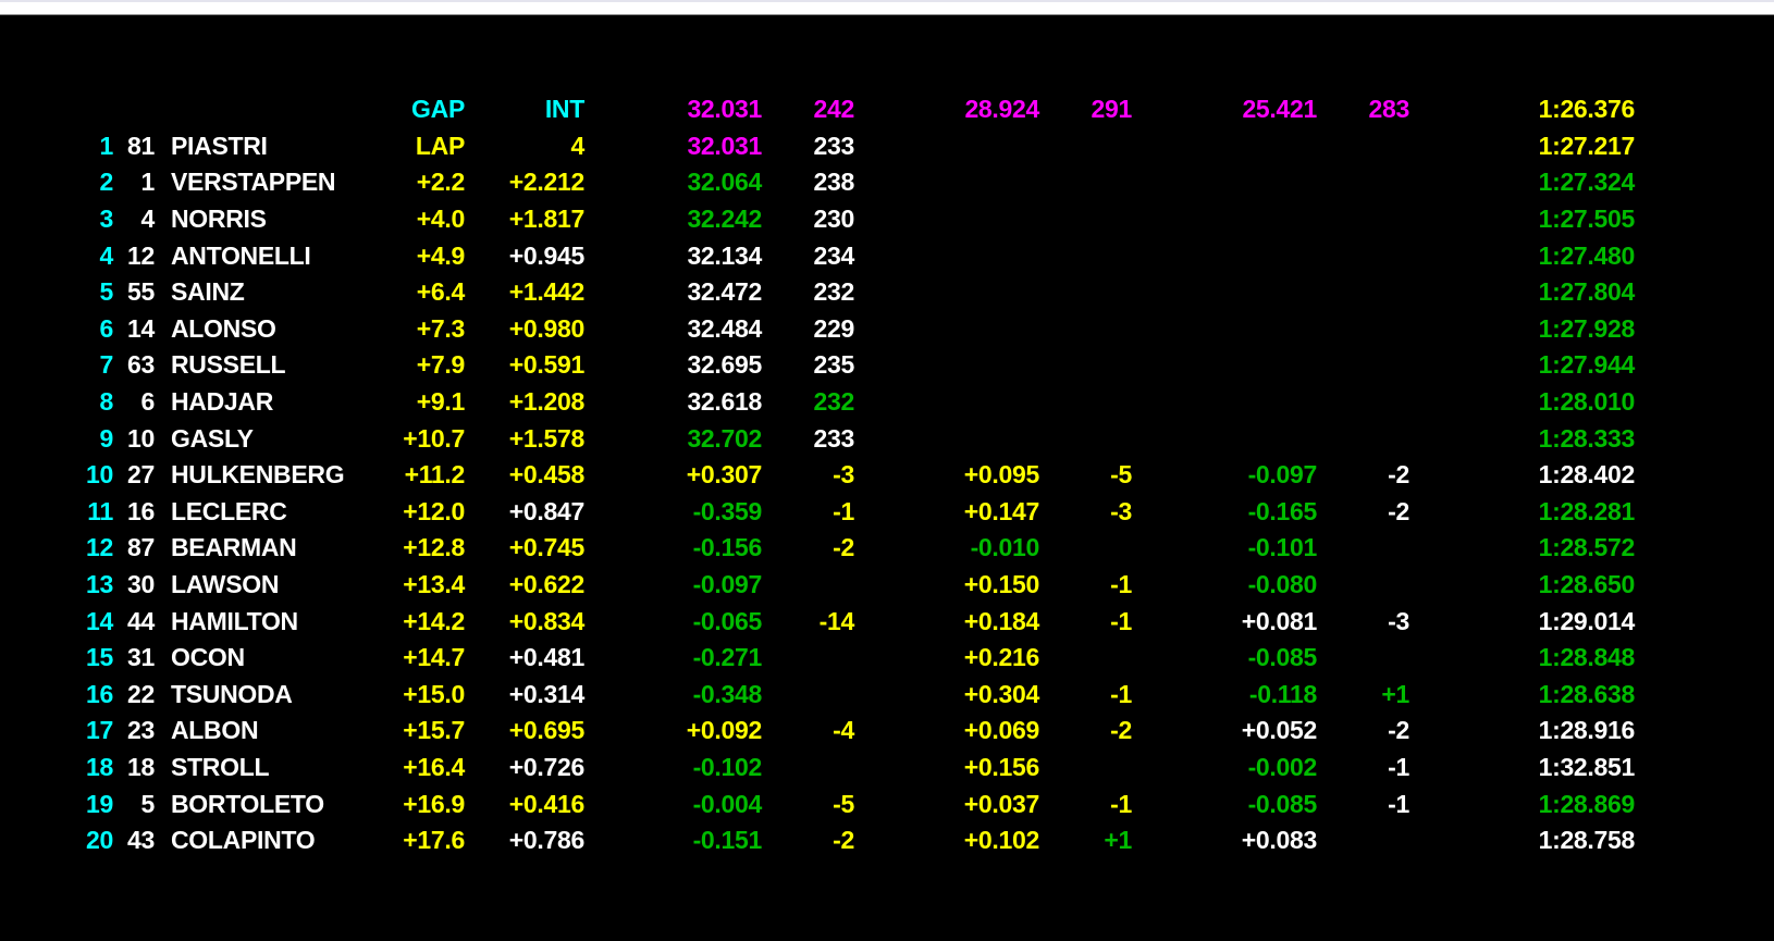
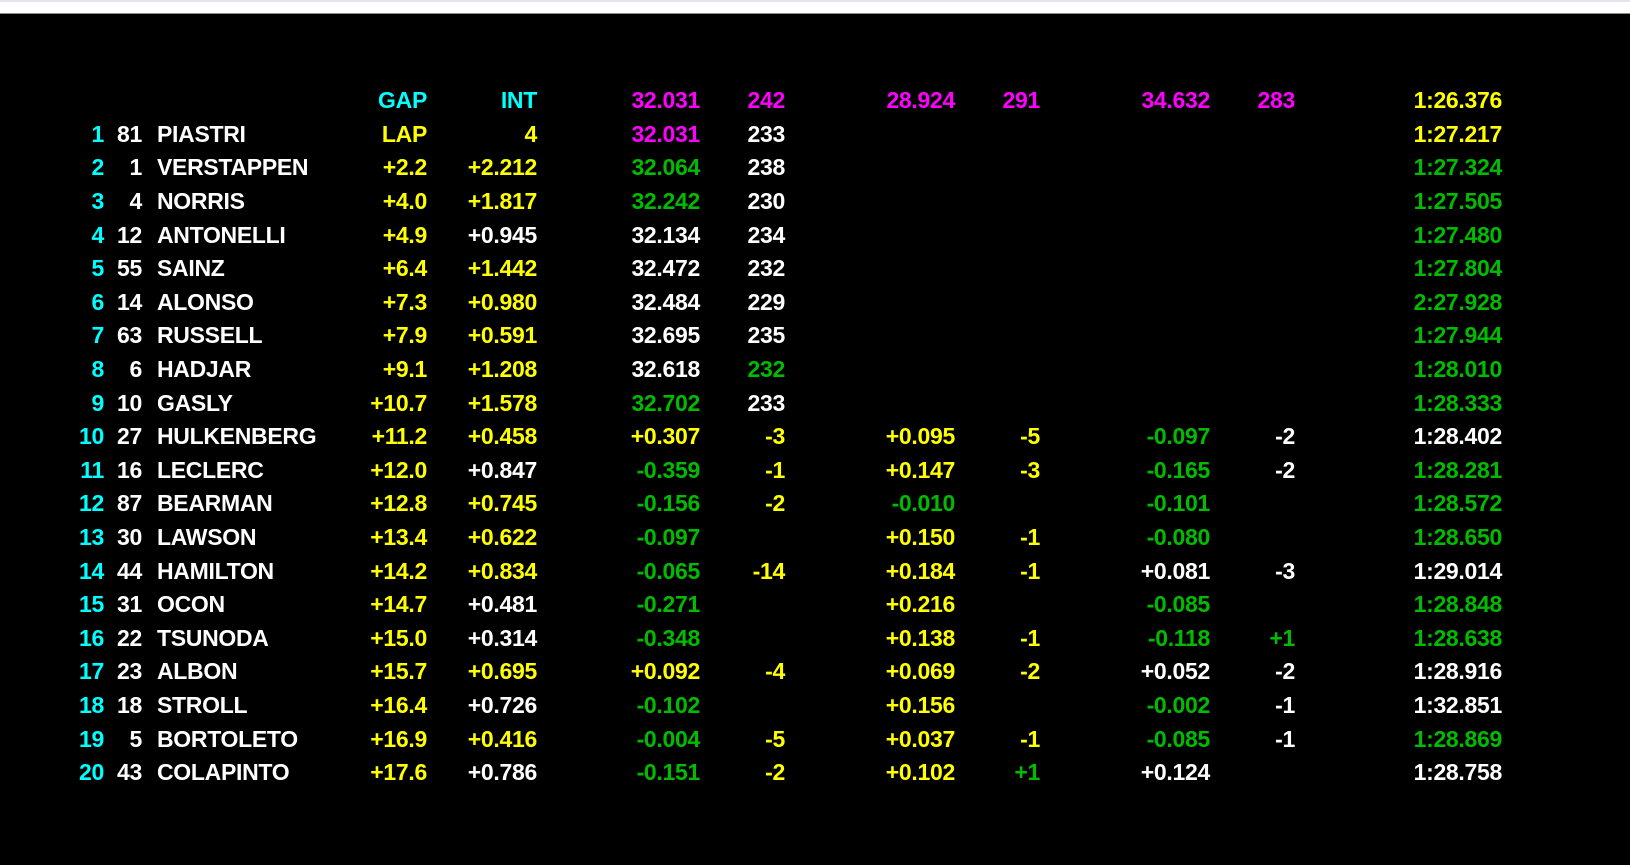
  GAP
  INT
  32.031
  242
  28.924
  291
- 25.421
+ 34.632
  283
  1:26.376
  1
  81
  PIASTRI
  LAP
  4
  32.031
  233
  1:27.217
  2
  1
  VERSTAPPEN
  +2.2
  +2.212
  32.064
  238
  1:27.324
  3
  4
  NORRIS
  +4.0
  +1.817
  32.242
  230
  1:27.505
  4
  12
  ANTONELLI
  +4.9
  +0.945
  32.134
  234
  1:27.480
  5
  55
  SAINZ
  +6.4
  +1.442
  32.472
  232
  1:27.804
  6
  14
  ALONSO
  +7.3
  +0.980
  32.484
  229
- 1:27.928
+ 2:27.928
  7
  63
  RUSSELL
  +7.9
  +0.591
  32.695
  235
  1:27.944
  8
  6
  HADJAR
  +9.1
  +1.208
  32.618
  232
  1:28.010
  9
  10
  GASLY
  +10.7
  +1.578
  32.702
  233
  1:28.333
  10
  27
  HULKENBERG
  +11.2
  +0.458
  +0.307
  -3
  +0.095
  -5
  -0.097
  -2
  1:28.402
  11
  16
  LECLERC
  +12.0
  +0.847
  -0.359
  -1
  +0.147
  -3
  -0.165
  -2
  1:28.281
  12
  87
  BEARMAN
  +12.8
  +0.745
  -0.156
  -2
  -0.010
  -0.101
  1:28.572
  13
  30
  LAWSON
  +13.4
  +0.622
  -0.097
  +0.150
  -1
  -0.080
  1:28.650
  14
  44
  HAMILTON
  +14.2
  +0.834
  -0.065
  -14
  +0.184
  -1
  +0.081
  -3
  1:29.014
  15
  31
  OCON
  +14.7
  +0.481
  -0.271
  +0.216
  -0.085
  1:28.848
  16
  22
  TSUNODA
  +15.0
  +0.314
  -0.348
- +0.304
+ +0.138
  -1
  -0.118
  +1
  1:28.638
  17
  23
  ALBON
  +15.7
  +0.695
  +0.092
  -4
  +0.069
  -2
  +0.052
  -2
  1:28.916
  18
  18
  STROLL
  +16.4
  +0.726
  -0.102
  +0.156
  -0.002
  -1
  1:32.851
  19
  5
  BORTOLETO
  +16.9
  +0.416
  -0.004
  -5
  +0.037
  -1
  -0.085
  -1
  1:28.869
  20
  43
  COLAPINTO
  +17.6
  +0.786
  -0.151
  -2
  +0.102
  +1
- +0.083
+ +0.124
  1:28.758
